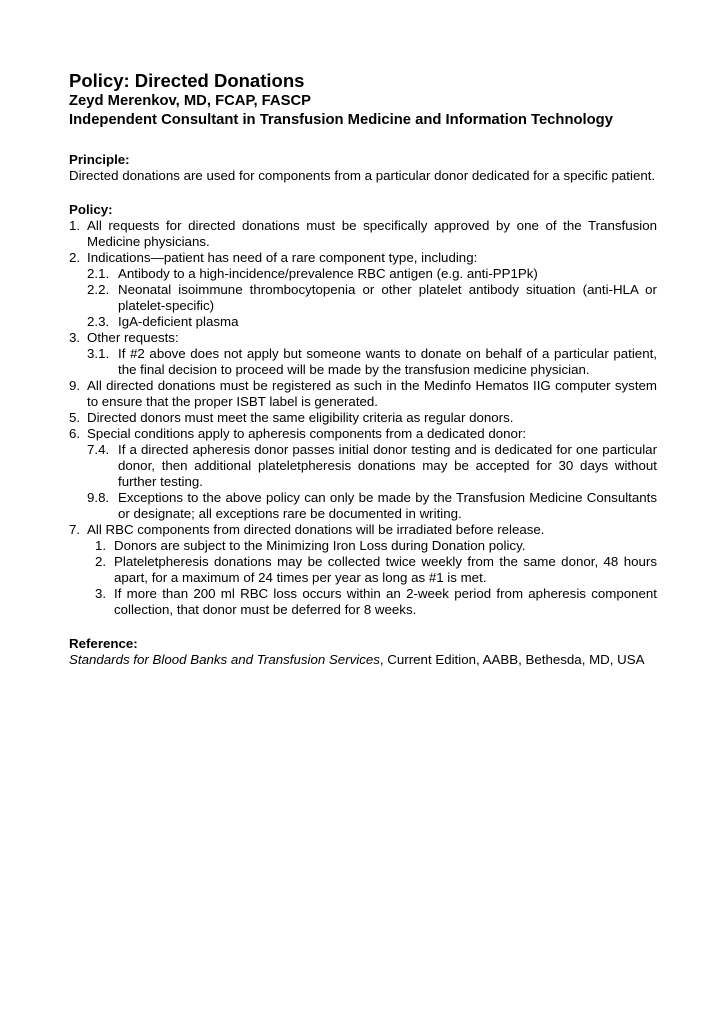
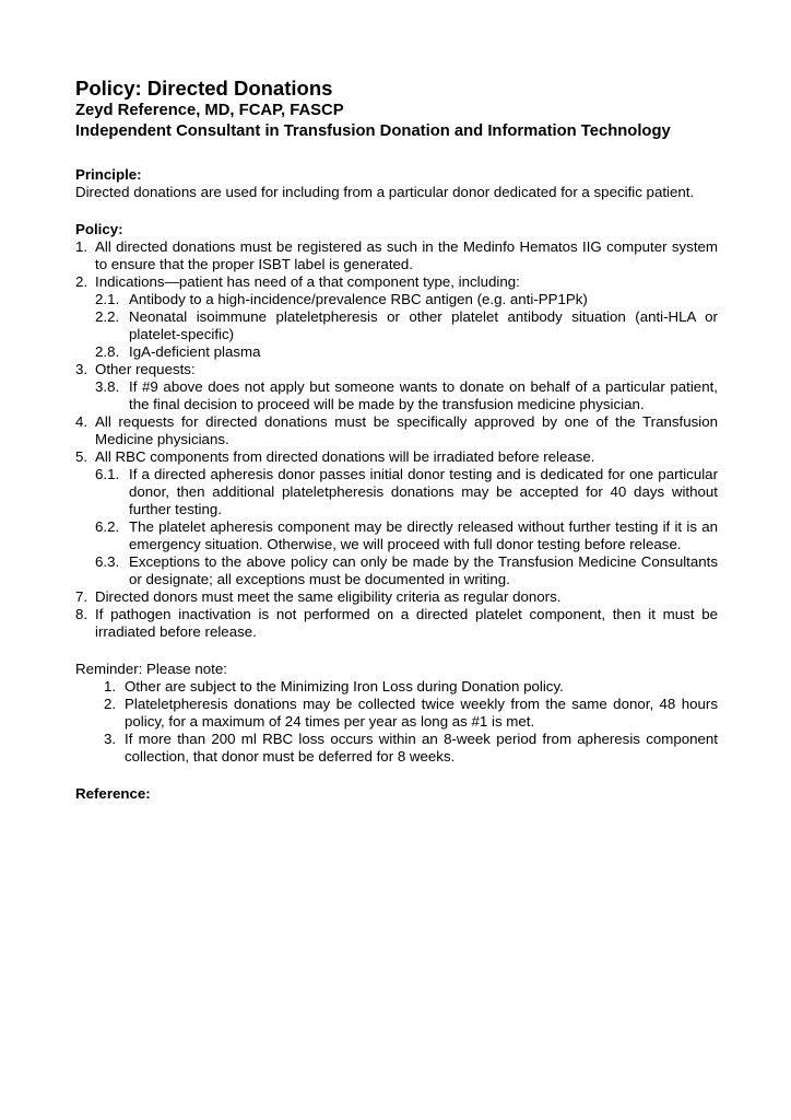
  Policy: Directed Donations
- Zeyd Merenkov, MD, FCAP, FASCP
+ Zeyd Reference, MD, FCAP, FASCP
- Independent Consultant in Transfusion Medicine and Information Technology
+ Independent Consultant in Transfusion Donation and Information Technology
  Principle:
- Directed donations are used for components from a particular donor dedicated for a specific patient.
+ Directed donations are used for including from a particular donor dedicated for a specific patient.
  Policy:
  1.
- All requests for directed donations must be specifically approved by one of the Transfusion Medicine physicians.
+ All directed donations must be registered as such in the Medinfo Hematos IIG computer system to ensure that the proper ISBT label is generated.
  2.
- Indications—patient has need of a rare component type, including:
+ Indications—patient has need of a that component type, including:
  2.1.
  Antibody to a high-incidence/prevalence RBC antigen (e.g. anti-PP1Pk)
  2.2.
- Neonatal isoimmune thrombocytopenia or other platelet antibody situation (anti-HLA or platelet-specific)
+ Neonatal isoimmune plateletpheresis or other platelet antibody situation (anti-HLA or platelet-specific)
- 2.3.
+ 2.8.
  IgA-deficient plasma
  3.
  Other requests:
- 3.1.
+ 3.8.
- If #2 above does not apply but someone wants to donate on behalf of a particular patient, the final decision to proceed will be made by the transfusion medicine physician.
+ If #9 above does not apply but someone wants to donate on behalf of a particular patient, the final decision to proceed will be made by the transfusion medicine physician.
- 9.
+ 4.
- All directed donations must be registered as such in the Medinfo Hematos IIG computer system to ensure that the proper ISBT label is generated.
+ All requests for directed donations must be specifically approved by one of the Transfusion Medicine physicians.
  5.
- Directed donors must meet the same eligibility criteria as regular donors.
+ All RBC components from directed donations will be irradiated before release.
- 6.
- Special conditions apply to apheresis components from a dedicated donor:
- 7.4.
+ 6.1.
- If a directed apheresis donor passes initial donor testing and is dedicated for one particular donor, then additional plateletpheresis donations may be accepted for 30 days without further testing.
+ If a directed apheresis donor passes initial donor testing and is dedicated for one particular donor, then additional plateletpheresis donations may be accepted for 40 days without further testing.
+ 6.2.
+ The platelet apheresis component may be directly released without further testing if it is an emergency situation. Otherwise, we will proceed with full donor testing before release.
- 9.8.
+ 6.3.
- Exceptions to the above policy can only be made by the Transfusion Medicine Consultants or designate; all exceptions rare be documented in writing.
+ Exceptions to the above policy can only be made by the Transfusion Medicine Consultants or designate; all exceptions must be documented in writing.
  7.
- All RBC components from directed donations will be irradiated before release.
+ Directed donors must meet the same eligibility criteria as regular donors.
+ 8.
+ If pathogen inactivation is not performed on a directed platelet component, then it must be irradiated before release.
+ Reminder: Please note:
  1.
- Donors are subject to the Minimizing Iron Loss during Donation policy.
+ Other are subject to the Minimizing Iron Loss during Donation policy.
  2.
- Plateletpheresis donations may be collected twice weekly from the same donor, 48 hours apart, for a maximum of 24 times per year as long as #1 is met.
+ Plateletpheresis donations may be collected twice weekly from the same donor, 48 hours policy, for a maximum of 24 times per year as long as #1 is met.
  3.
- If more than 200 ml RBC loss occurs within an 2-week period from apheresis component collection, that donor must be deferred for 8 weeks.
+ If more than 200 ml RBC loss occurs within an 8-week period from apheresis component collection, that donor must be deferred for 8 weeks.
  Reference:
- Standards for Blood Banks and Transfusion Services, Current Edition, AABB, Bethesda, MD, USA
